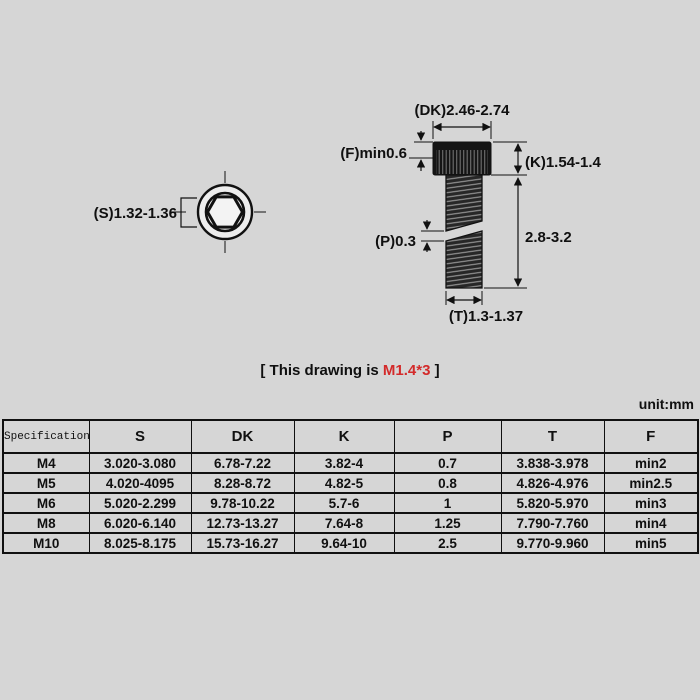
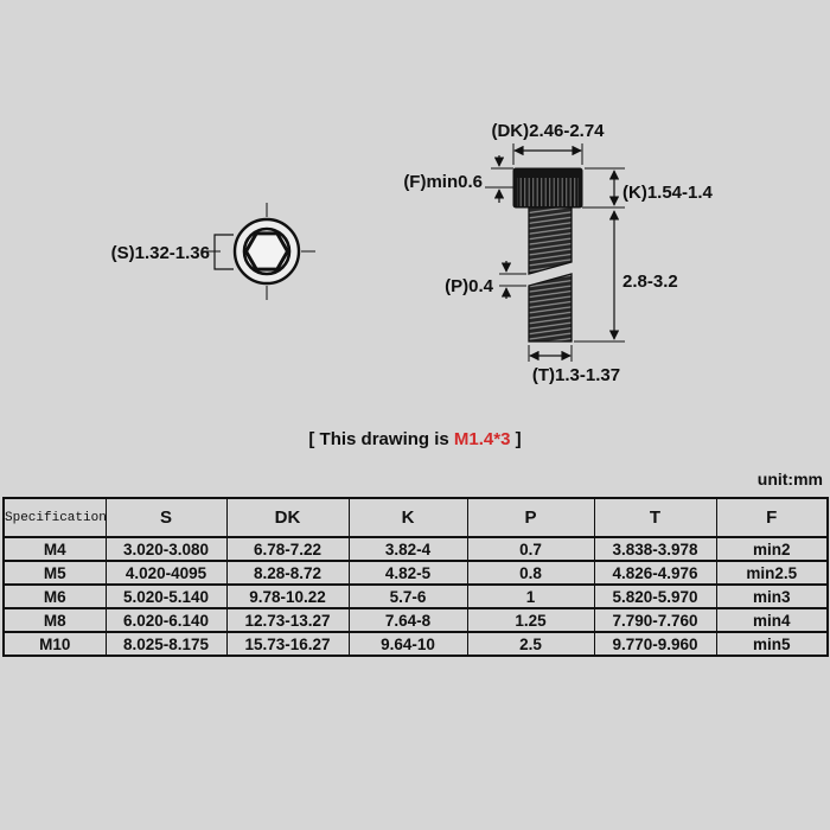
  (S)1.32-1.36
  (DK)2.46-2.74
  (F)min0.6
  (K)1.54-1.4
  2.8-3.2
- (P)0.3
+ (P)0.4
  (T)1.3-1.37
  [ This drawing is M1.4*3 ]
  unit:mm
  Specification	S	DK	K	P	T	F
  M4	3.020-3.080	6.78-7.22	3.82-4	0.7	3.838-3.978	min2
  M5	4.020-4095	8.28-8.72	4.82-5	0.8	4.826-4.976	min2.5
- M6	5.020-2.299	9.78-10.22	5.7-6	1	5.820-5.970	min3
+ M6	5.020-5.140	9.78-10.22	5.7-6	1	5.820-5.970	min3
  M8	6.020-6.140	12.73-13.27	7.64-8	1.25	7.790-7.760	min4
  M10	8.025-8.175	15.73-16.27	9.64-10	2.5	9.770-9.960	min5
